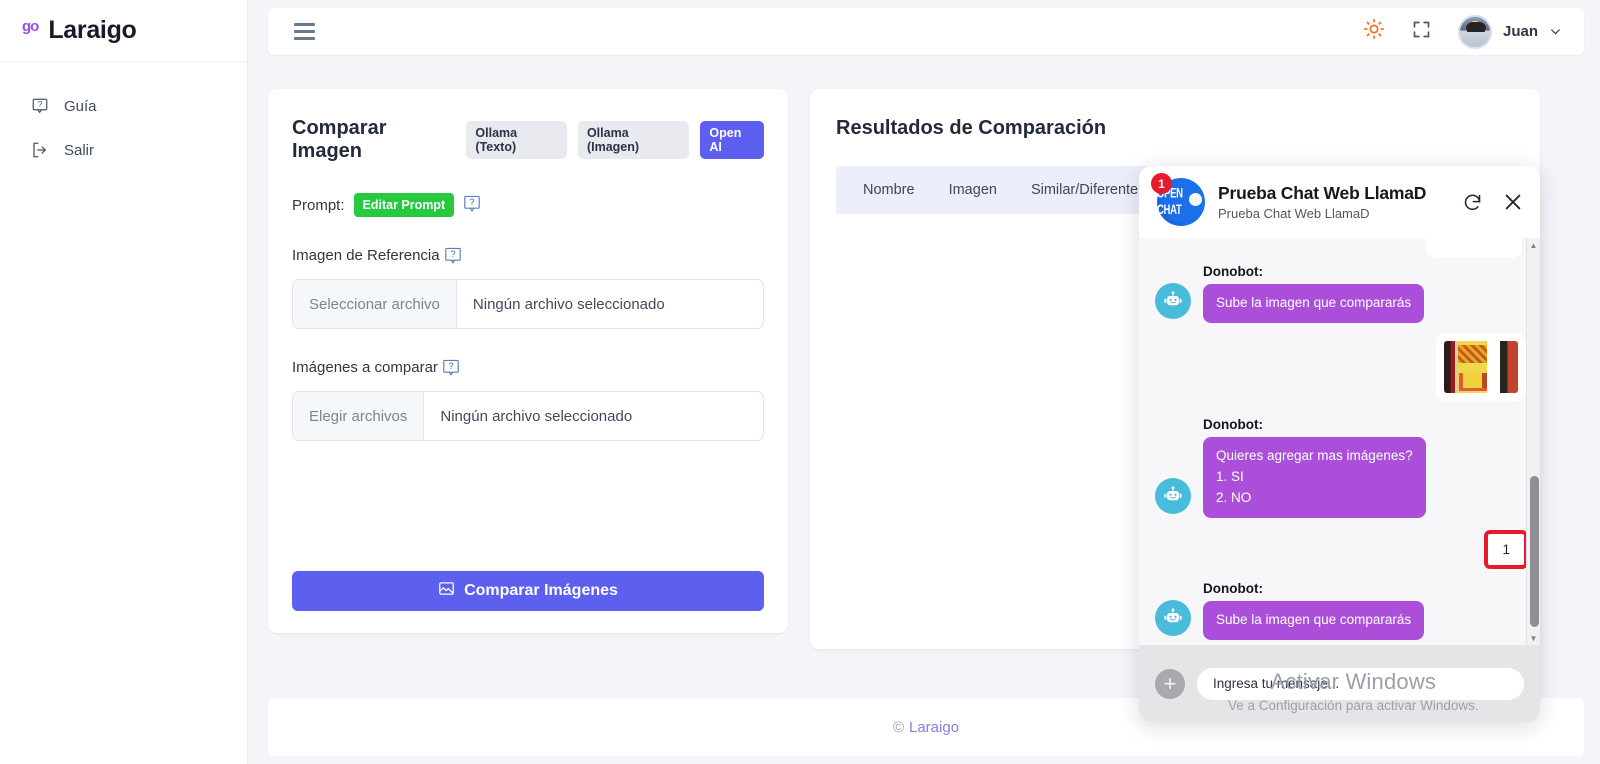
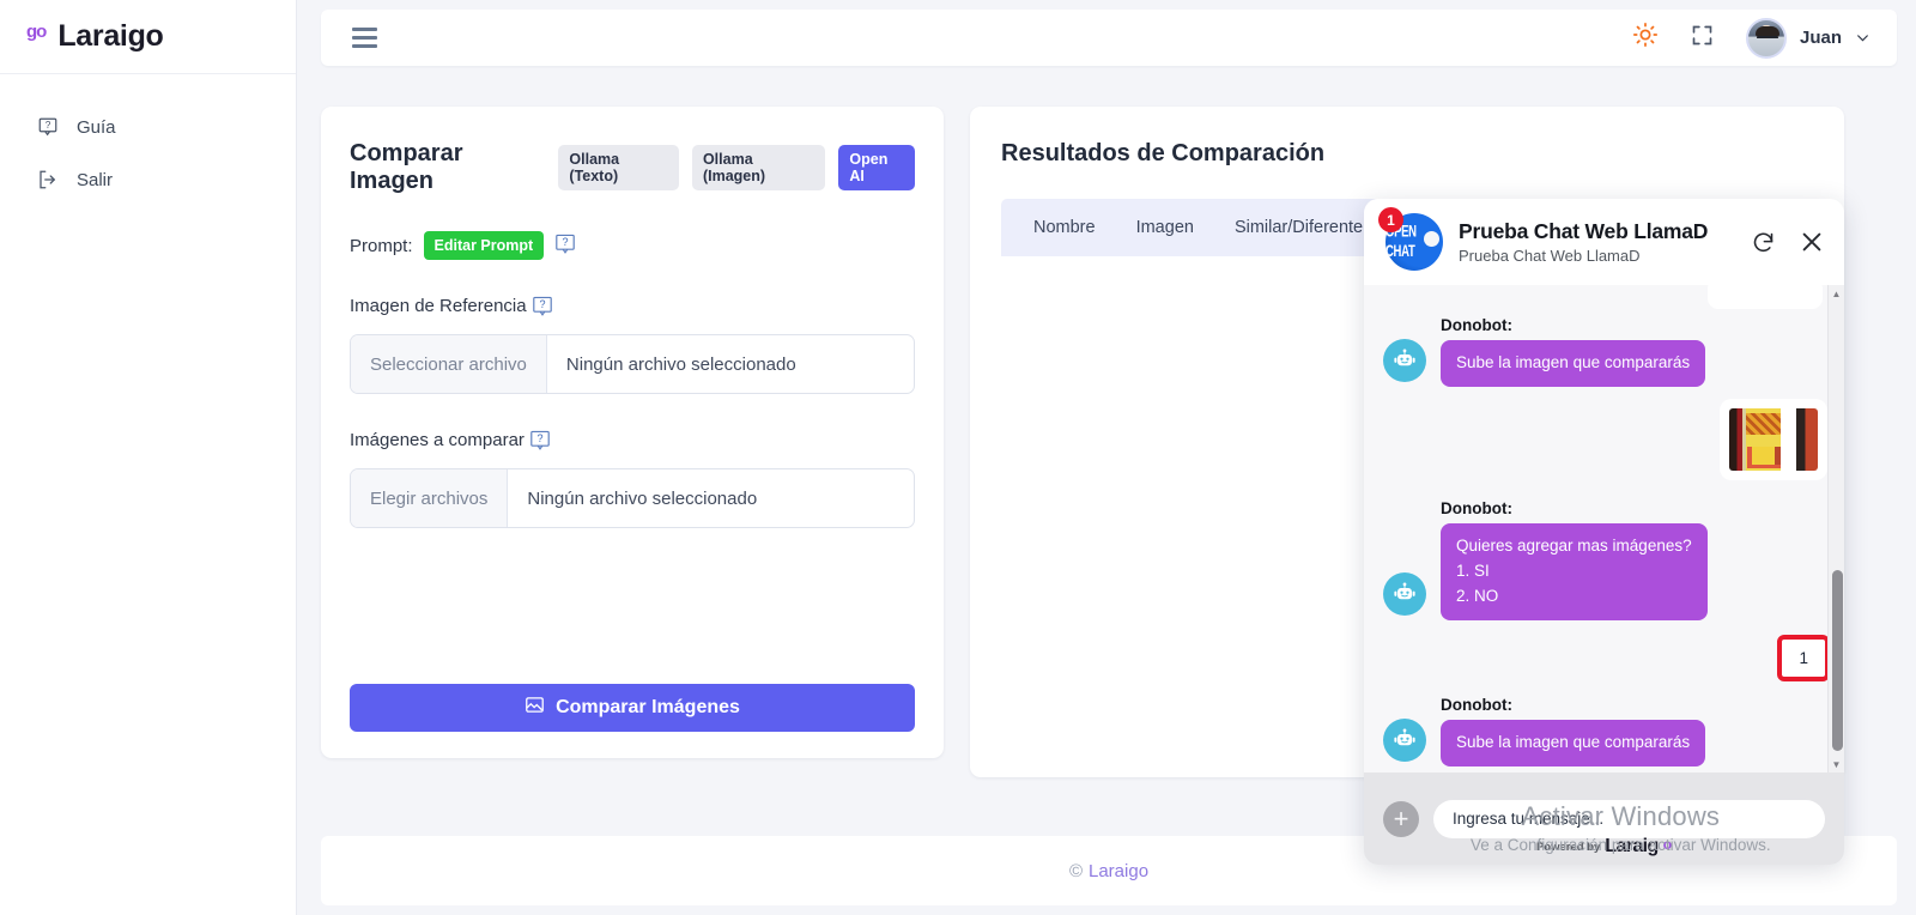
  go
  Laraigo
  ?
  Guía
  Salir
  Juan
  Comparar Imagen
  Ollama (Texto)
  Ollama (Imagen)
  Open AI
  Prompt:
  Editar Prompt
  ?
  Imagen de Referencia
  ?
  Seleccionar archivo
  Ningún archivo seleccionado
  Imágenes a comparar
  ?
  Elegir archivos
  Ningún archivo seleccionado
  Comparar Imágenes
  Resultados de Comparación
  Nombre
  Imagen
  Similar/Diferente
  ©
  Laraigo
  PEN CHAT
  1
  Prueba Chat Web LlamaD
  Prueba Chat Web LlamaD
  Donobot:
  Sube la imagen que compararás
  Donobot:
  Quieres agregar mas imágenes?
  1. SI
  2. NO
  1
  Donobot:
  Sube la imagen que compararás
  ▲
  ▼
  +
  Ingresa tu mensaje...
+ Powered by
+ Laraig
+ o
  Activar Windows
  Ve a Configuración para activar Windows.
